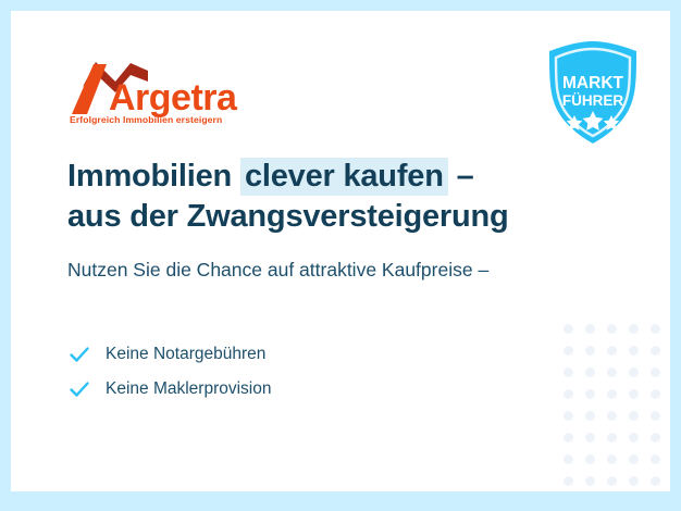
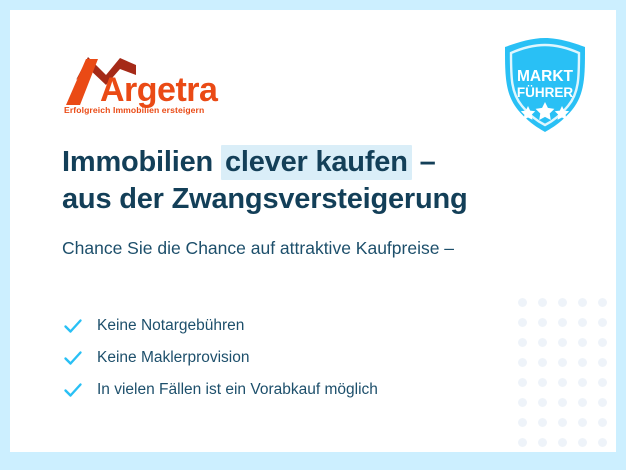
  Argetra
  Erfolgreich Immobilien ersteigern
  MARKT
  FÜHRER
  Immobilien clever kaufen –
  aus der Zwangsversteigerung
- Nutzen Sie die Chance auf attraktive Kaufpreise –
+ Chance Sie die Chance auf attraktive Kaufpreise –
  Keine Notargebühren
  Keine Maklerprovision
+ In vielen Fällen ist ein Vorabkauf möglich
